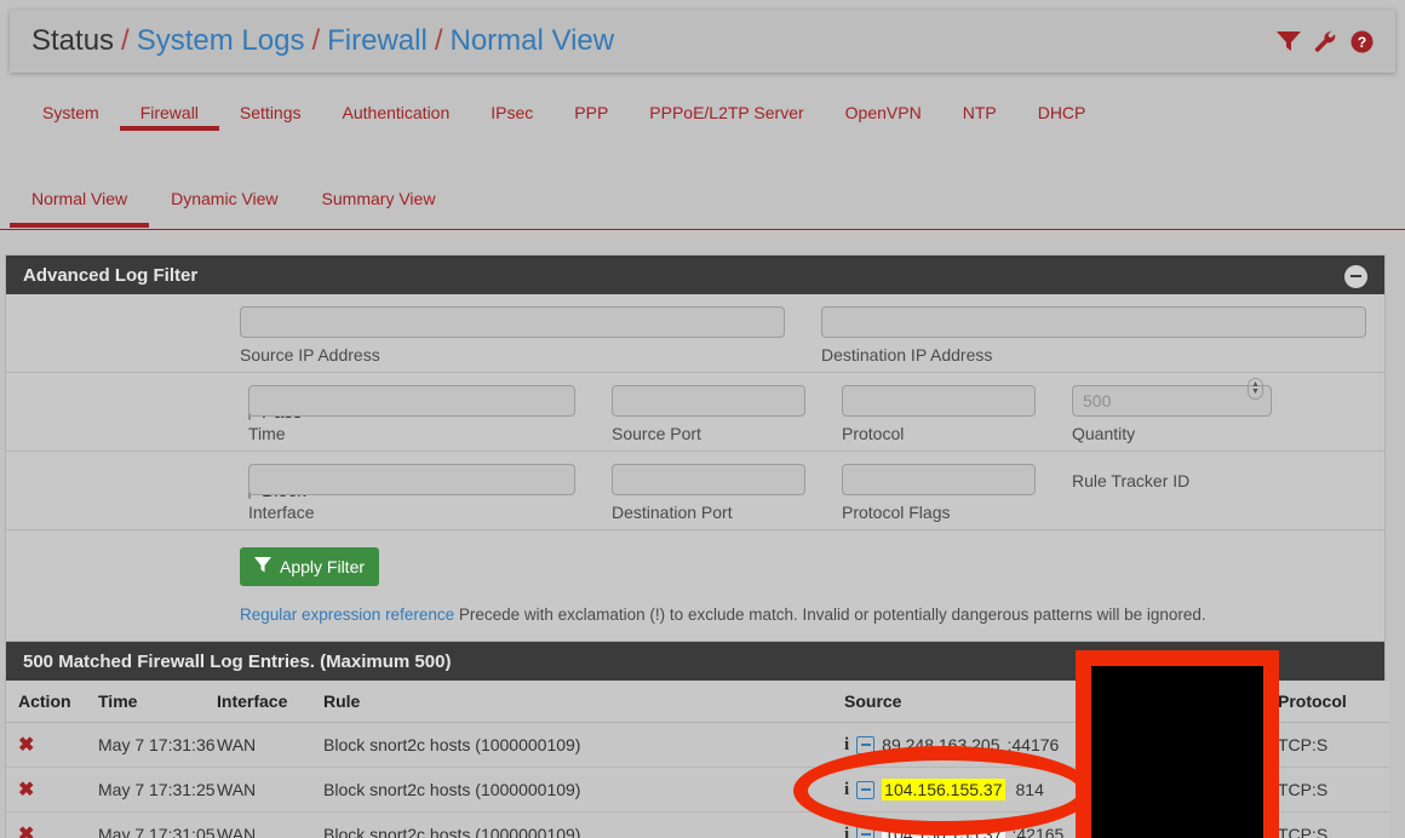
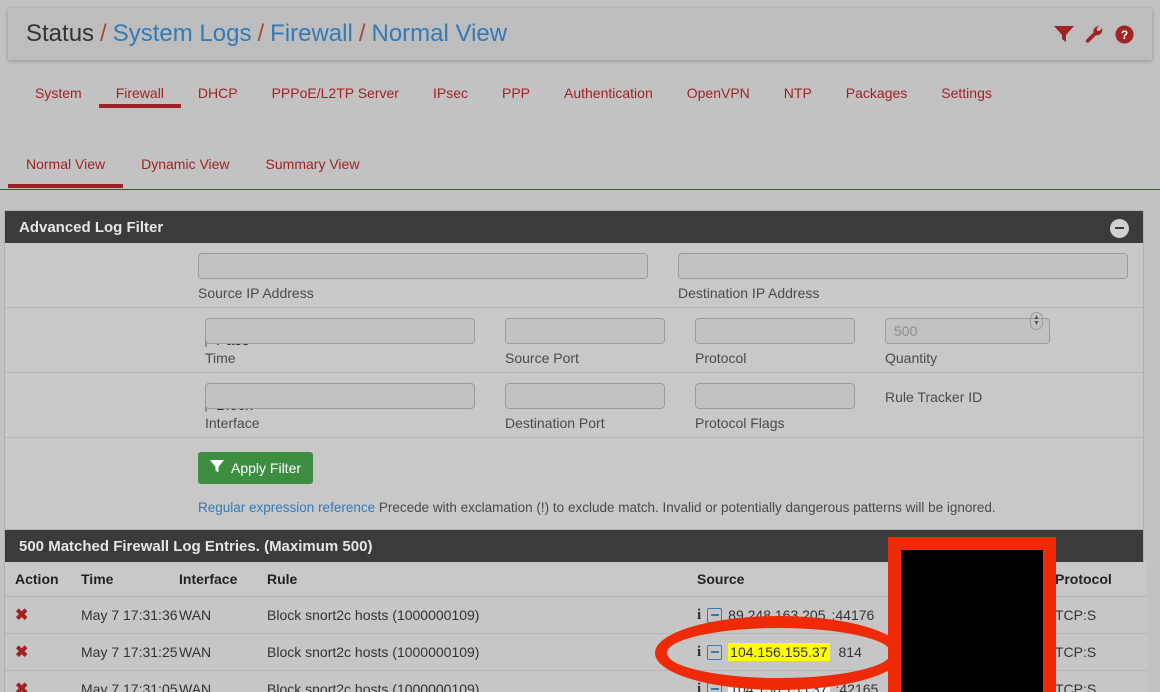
  Status
  /
  System Logs
  /
  Firewall
  /
  Normal View
  ?
  System
  Firewall
- Settings
+ DHCP
- Authentication
+ PPPoE/L2TP Server
  IPsec
  PPP
- PPPoE/L2TP Server
+ Authentication
  OpenVPN
  NTP
+ Packages
- DHCP
+ Settings
  Normal View
  Dynamic View
  Summary View
  Advanced Log Filter
  Source IP Address
  Destination IP Address
  Time
  Source Port
  Protocol
  500
  Quantity
  Interface
  Destination Port
  Protocol Flags
  Rule Tracker ID
  Apply Filter
  Regular expression reference Precede with exclamation (!) to exclude match. Invalid or potentially dangerous patterns will be ignored.
  500 Matched Firewall Log Entries. (Maximum 500)
  Action	Time	Interface	Rule	Source	Protocol
  ✖	May 7 17:31:36	WAN	Block snort2c hosts (1000000109)	i 89.248.163.205 :44176	TCP:S
  ✖	May 7 17:31:25	WAN	Block snort2c hosts (1000000109)	i 104.156.155.37 814	TCP:S
  ✖	May 7 17:31:05	WAN	Block snort2c hosts (1000000109)	i 104.156.155.37 :42165	TCP:S
